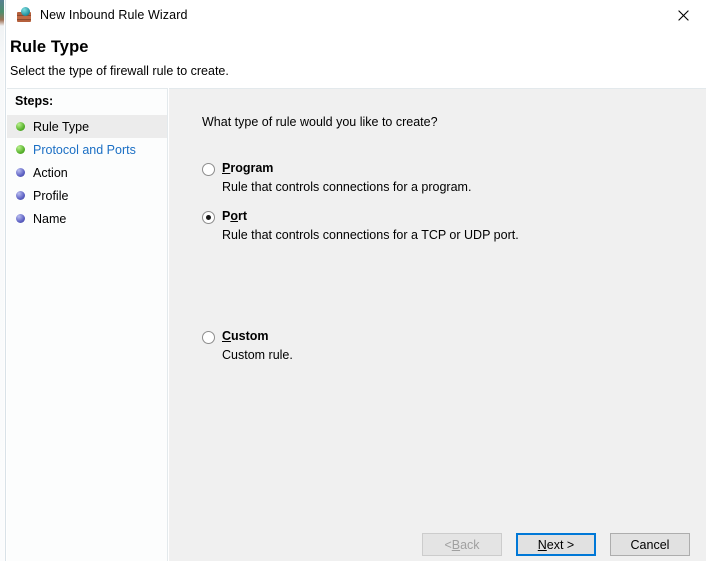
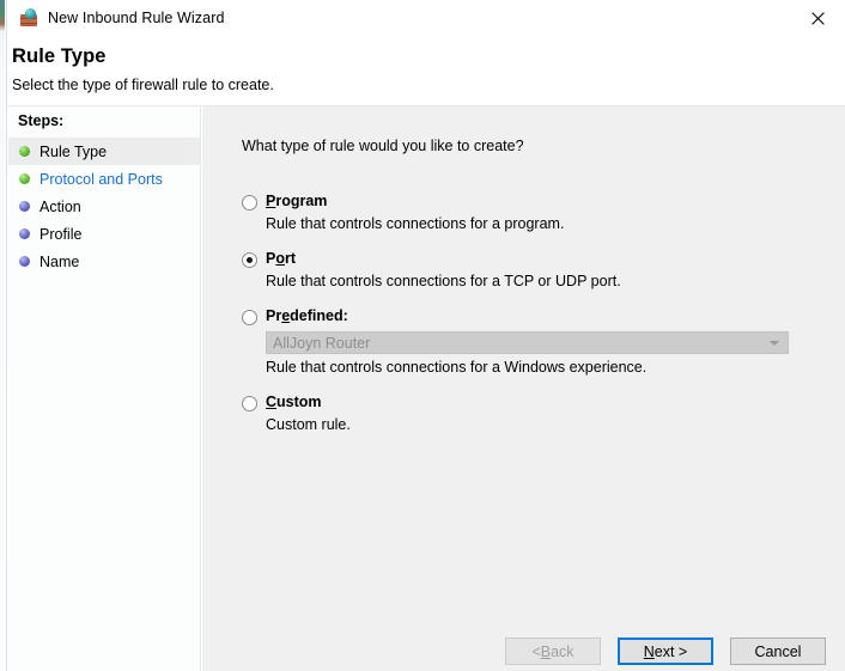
  New Inbound Rule Wizard
  Rule Type
  Select the type of firewall rule to create.
  Steps:
  Rule Type
  Protocol and Ports
  Action
  Profile
  Name
  What type of rule would you like to create?
  Program
  Rule that controls connections for a program.
  Port
  Rule that controls connections for a TCP or UDP port.
+ Predefined:
+ AllJoyn Router
+ Rule that controls connections for a Windows experience.
  Custom
  Custom rule.
  <
  B
  ack
  N
  ext >
  Cancel
